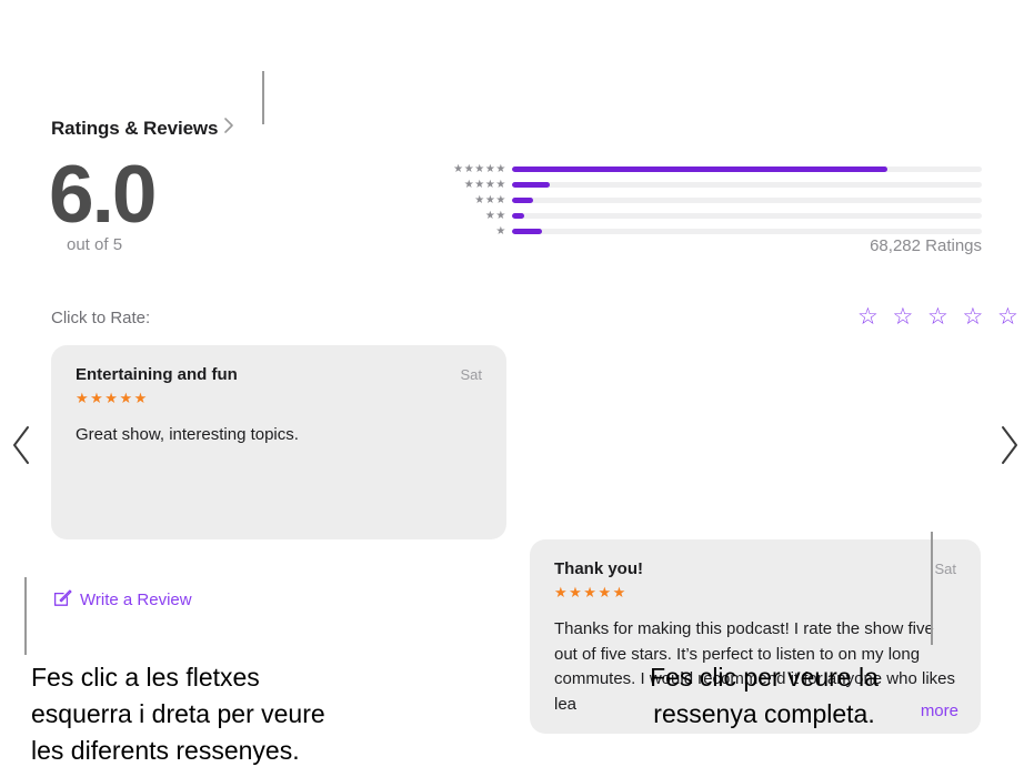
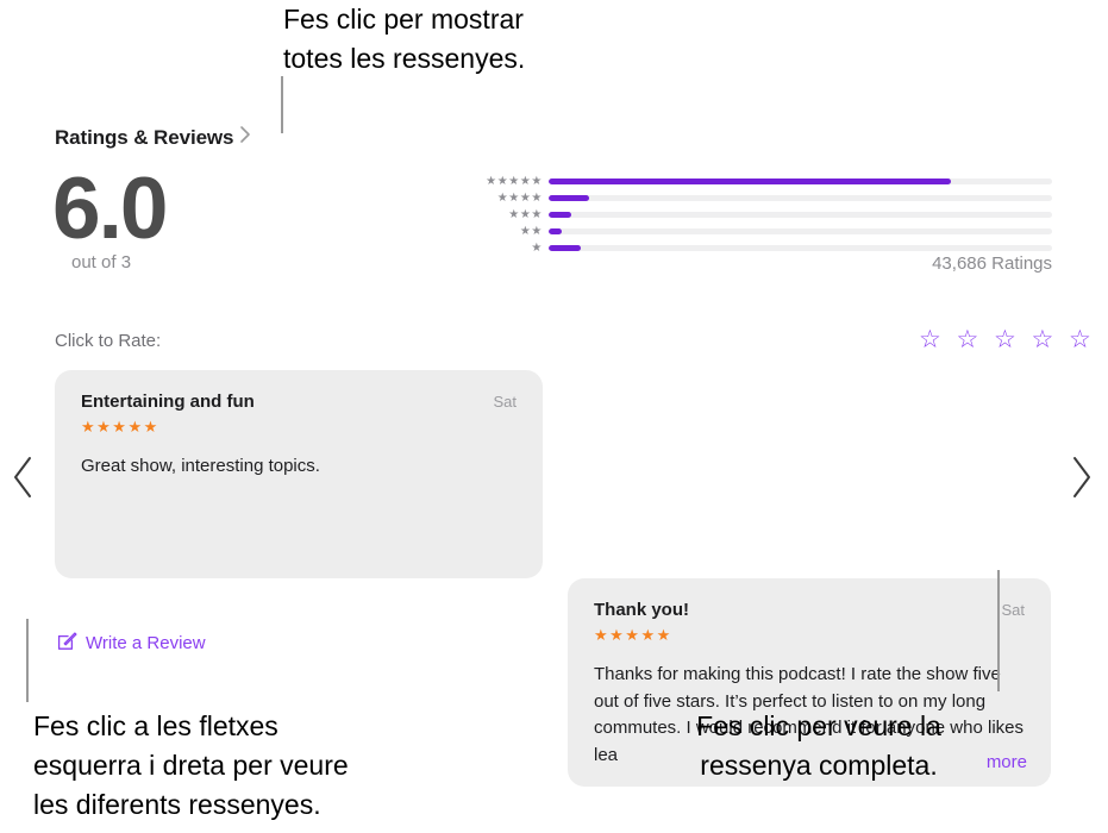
+ Fes clic per mostrar
+ totes les ressenyes.
  Ratings & Reviews
  6.0
- out of 5
+ out of 3
  ★★★★★
  ★★★★
  ★★★
  ★★
  ★
- 68,282 Ratings
+ 43,686 Ratings
  Click to Rate:
  ☆ ☆ ☆ ☆ ☆
  Entertaining and fun
  Sat
  ★★★★★
  Great show, interesting topics.
  Thank you!
  Sat
  ★★★★★
  Thanks for making this podcast! I rate the show five out of five stars. It’s perfect to listen to on my long commutes. I would recommend it for anyone who likes lea
  more
  Write a Review
  Fes clic a les fletxes
  esquerra i dreta per veure
  les diferents ressenyes.
  Fes clic per veure la
  ressenya completa.
